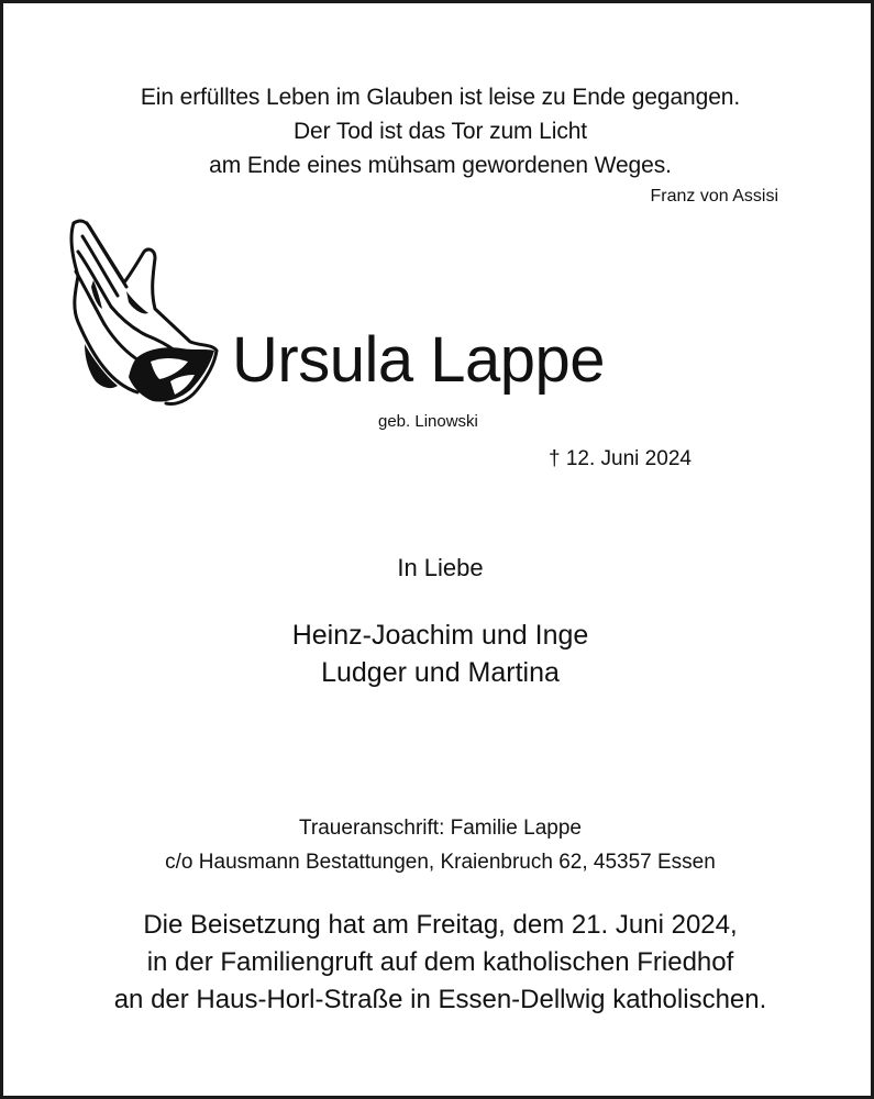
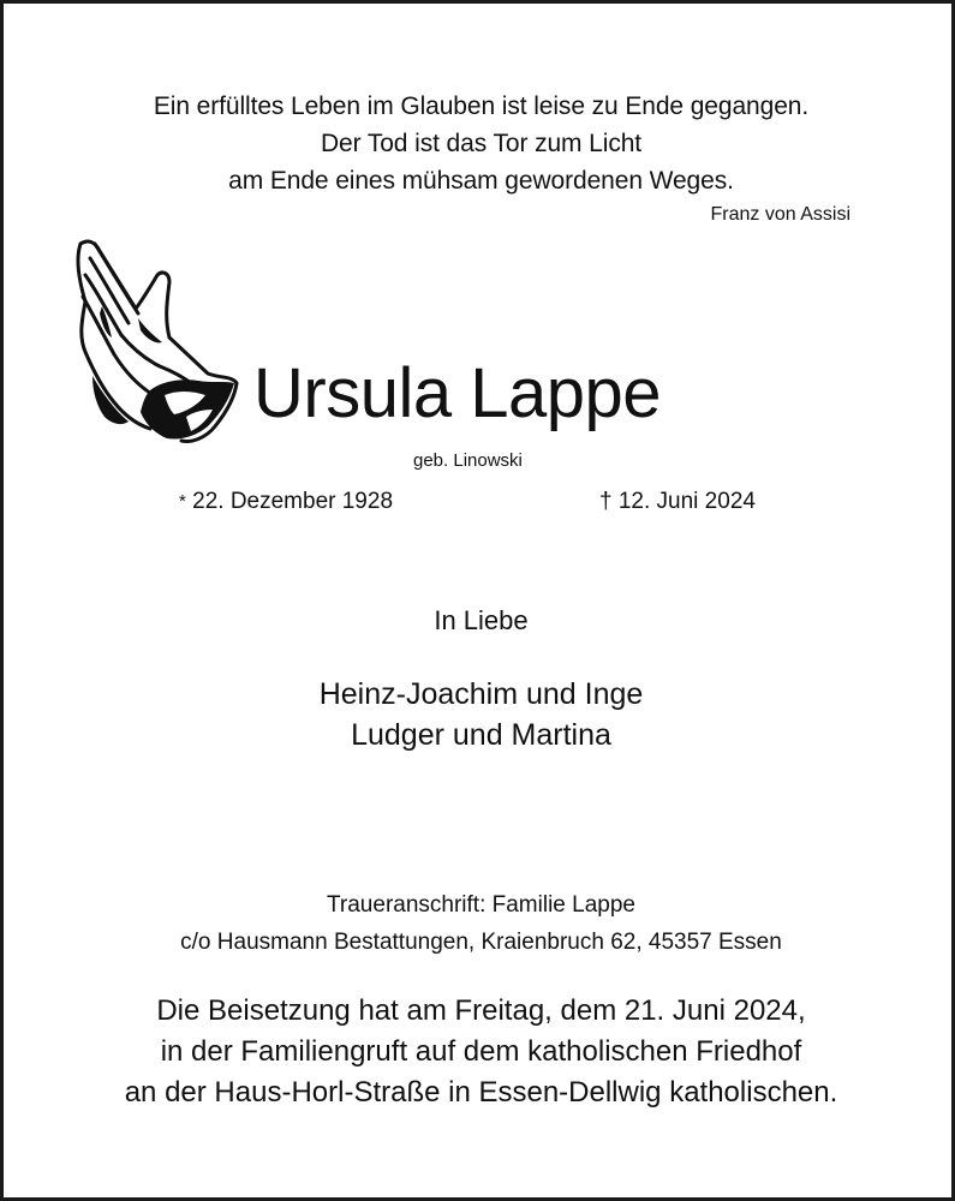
  Ein erfülltes Leben im Glauben ist leise zu Ende gegangen.
  Der Tod ist das Tor zum Licht
  am Ende eines mühsam gewordenen Weges.
  Franz von Assisi
  Ursula Lappe
  geb. Linowski
+ * 22. Dezember 1928
  † 12. Juni 2024
  In Liebe
  Heinz-Joachim und Inge
  Ludger und Martina
  Traueranschrift: Familie Lappe
  c/o Hausmann Bestattungen, Kraienbruch 62, 45357 Essen
  Die Beisetzung hat am Freitag, dem 21. Juni 2024,
  in der Familiengruft auf dem katholischen Friedhof
  an der Haus-Horl-Straße in Essen-Dellwig katholischen.
